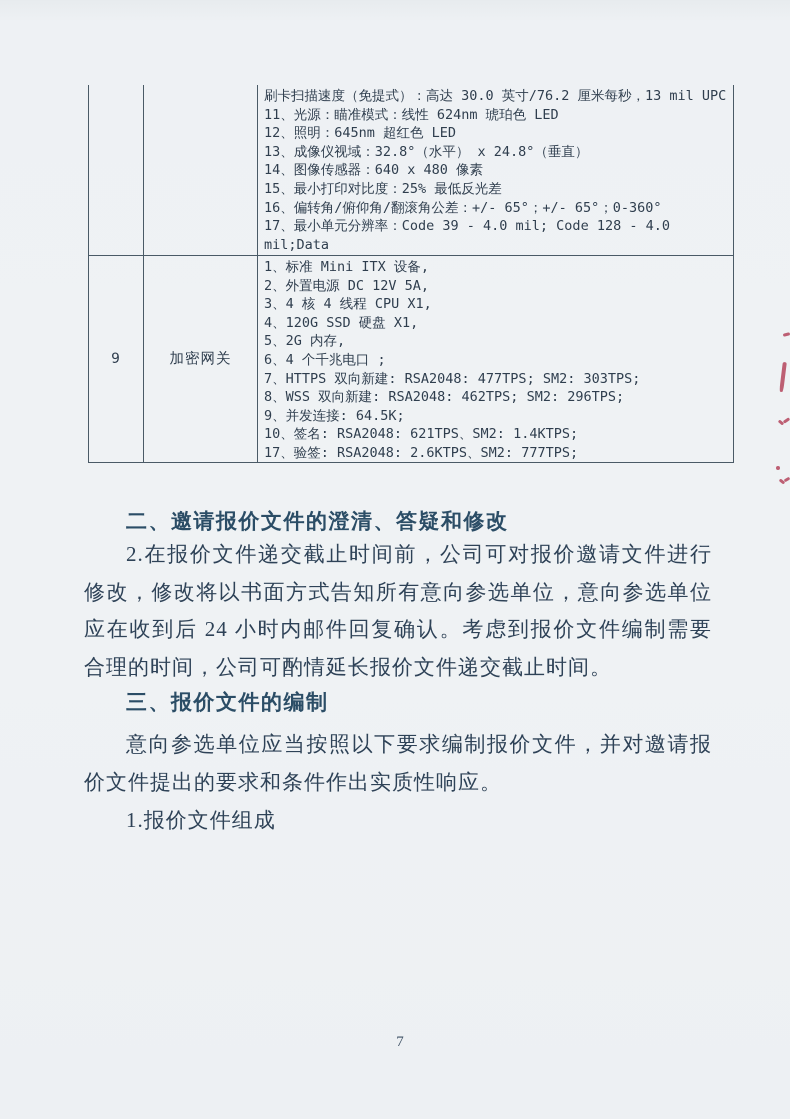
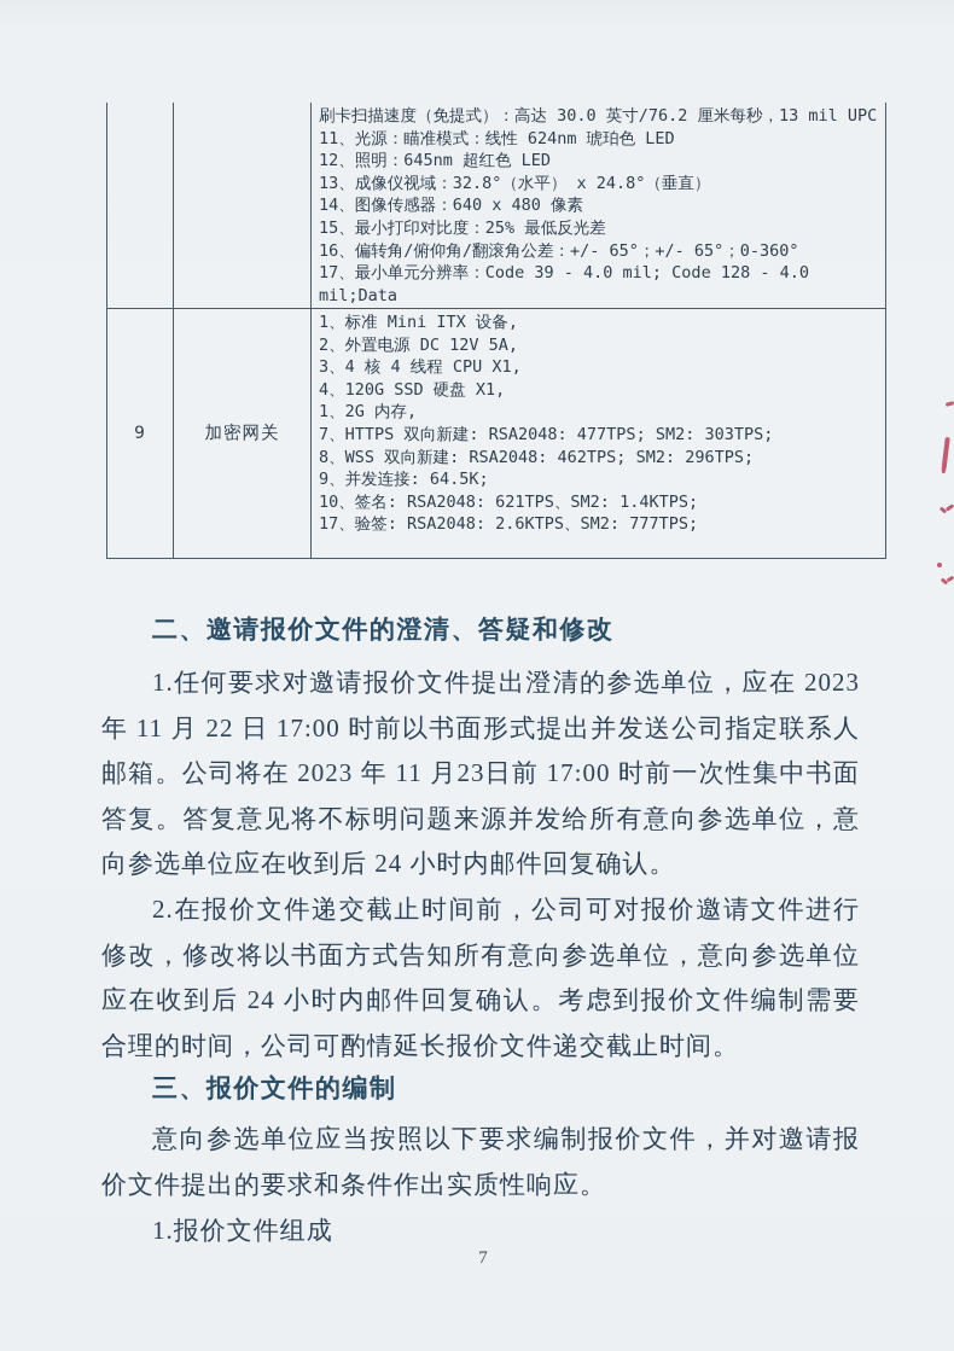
  刷卡扫描速度（免提式）：高达 30.0 英寸/76.2 厘米每秒，13 mil UPC
  11、光源：瞄准模式：线性 624nm 琥珀色 LED
  12、照明：645nm 超红色 LED
  13、成像仪视域：32.8°（水平） x 24.8°（垂直）
  14、图像传感器：640 x 480 像素
  15、最小打印对比度：25% 最低反光差
  16、偏转角/俯仰角/翻滚角公差：+/- 65°；+/- 65°；0-360°
  17、最小单元分辨率：Code 39 - 4.0 mil; Code 128 - 4.0 mil;Data
  9
  加密网关
  1、标准 Mini ITX 设备,
  2、外置电源 DC 12V 5A,
  3、4 核 4 线程 CPU X1,
  4、120G SSD 硬盘 X1,
- 5、2G 内存,
+ 1、2G 内存,
- 6、4 个千兆电口 ;
  7、HTTPS 双向新建: RSA2048: 477TPS; SM2: 303TPS;
  8、WSS 双向新建: RSA2048: 462TPS; SM2: 296TPS;
  9、并发连接: 64.5K;
  10、签名: RSA2048: 621TPS、SM2: 1.4KTPS;
  17、验签: RSA2048: 2.6KTPS、SM2: 777TPS;
  二、邀请报价文件的澄清、答疑和修改
+ 1.任何要求对邀请报价文件提出澄清的参选单位，应在 2023 年 11 月 22 日 17:00 时前以书面形式提出并发送公司指定联系人邮箱。公司将在 2023 年 11 月23日前 17:00 时前一次性集中书面答复。答复意见将不标明问题来源并发给所有意向参选单位，意向参选单位应在收到后 24 小时内邮件回复确认。
  2.在报价文件递交截止时间前，公司可对报价邀请文件进行修改，修改将以书面方式告知所有意向参选单位，意向参选单位应在收到后 24 小时内邮件回复确认。考虑到报价文件编制需要合理的时间，公司可酌情延长报价文件递交截止时间。
  三、报价文件的编制
  意向参选单位应当按照以下要求编制报价文件，并对邀请报价文件提出的要求和条件作出实质性响应。
  1.报价文件组成
  7
